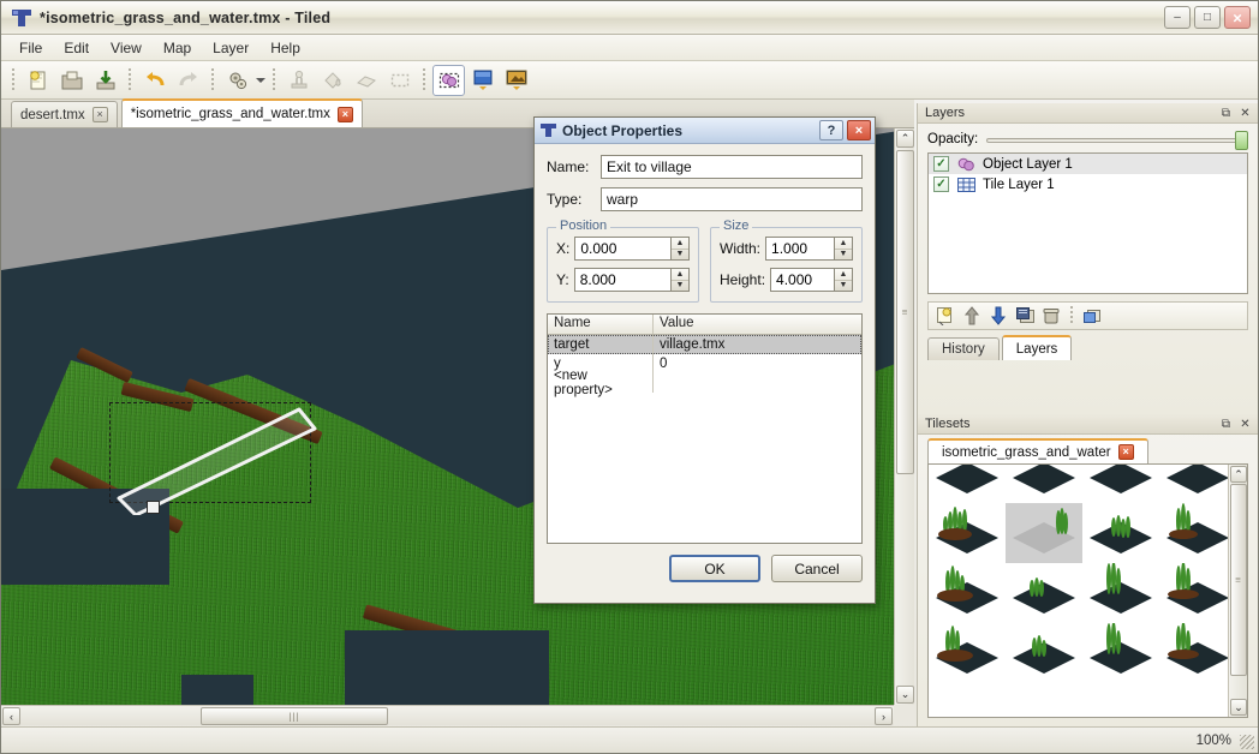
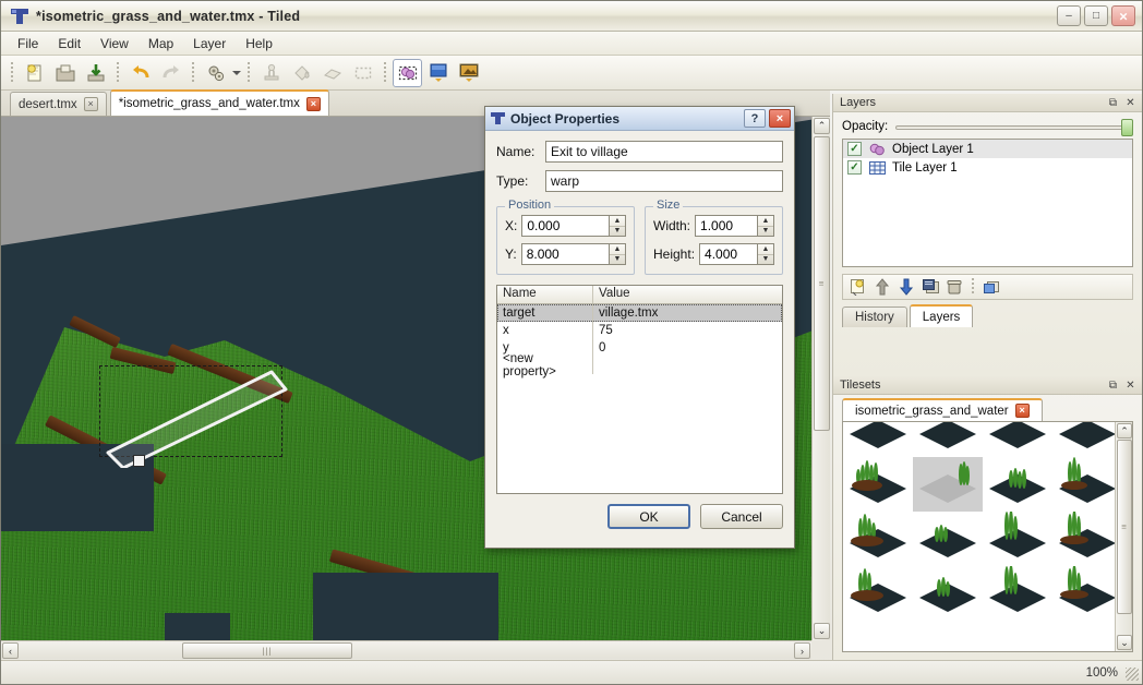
  *isometric_grass_and_water.tmx - Tiled
  –
  □
  ×
  File
  Edit
  View
  Map
  Layer
  Help
  desert.tmx
  ×
  *isometric_grass_and_water.tmx
  ×
  ⌃
  ≡
  ⌄
  ‹
  |||
  ›
  Layers
  ⧉
  ✕
  Opacity:
  ✓
  Object Layer 1
  ✓
  Tile Layer 1
  History
  Layers
  Tilesets
  ⧉
  ✕
  isometric_grass_and_water
  ×
  ⌃
  ≡
  ⌄
  Object Properties
  ?
  ×
  Name:
  Exit to village
  Type:
  warp
  Position
  X:
  0.000
  Y:
  8.000
  Size
  Width:
  1.000
  Height:
  4.000
  Name
  Value
  target
  village.tmx
+ x
+ 75
  y
  0
  <new property>
  OK
  Cancel
  100%
